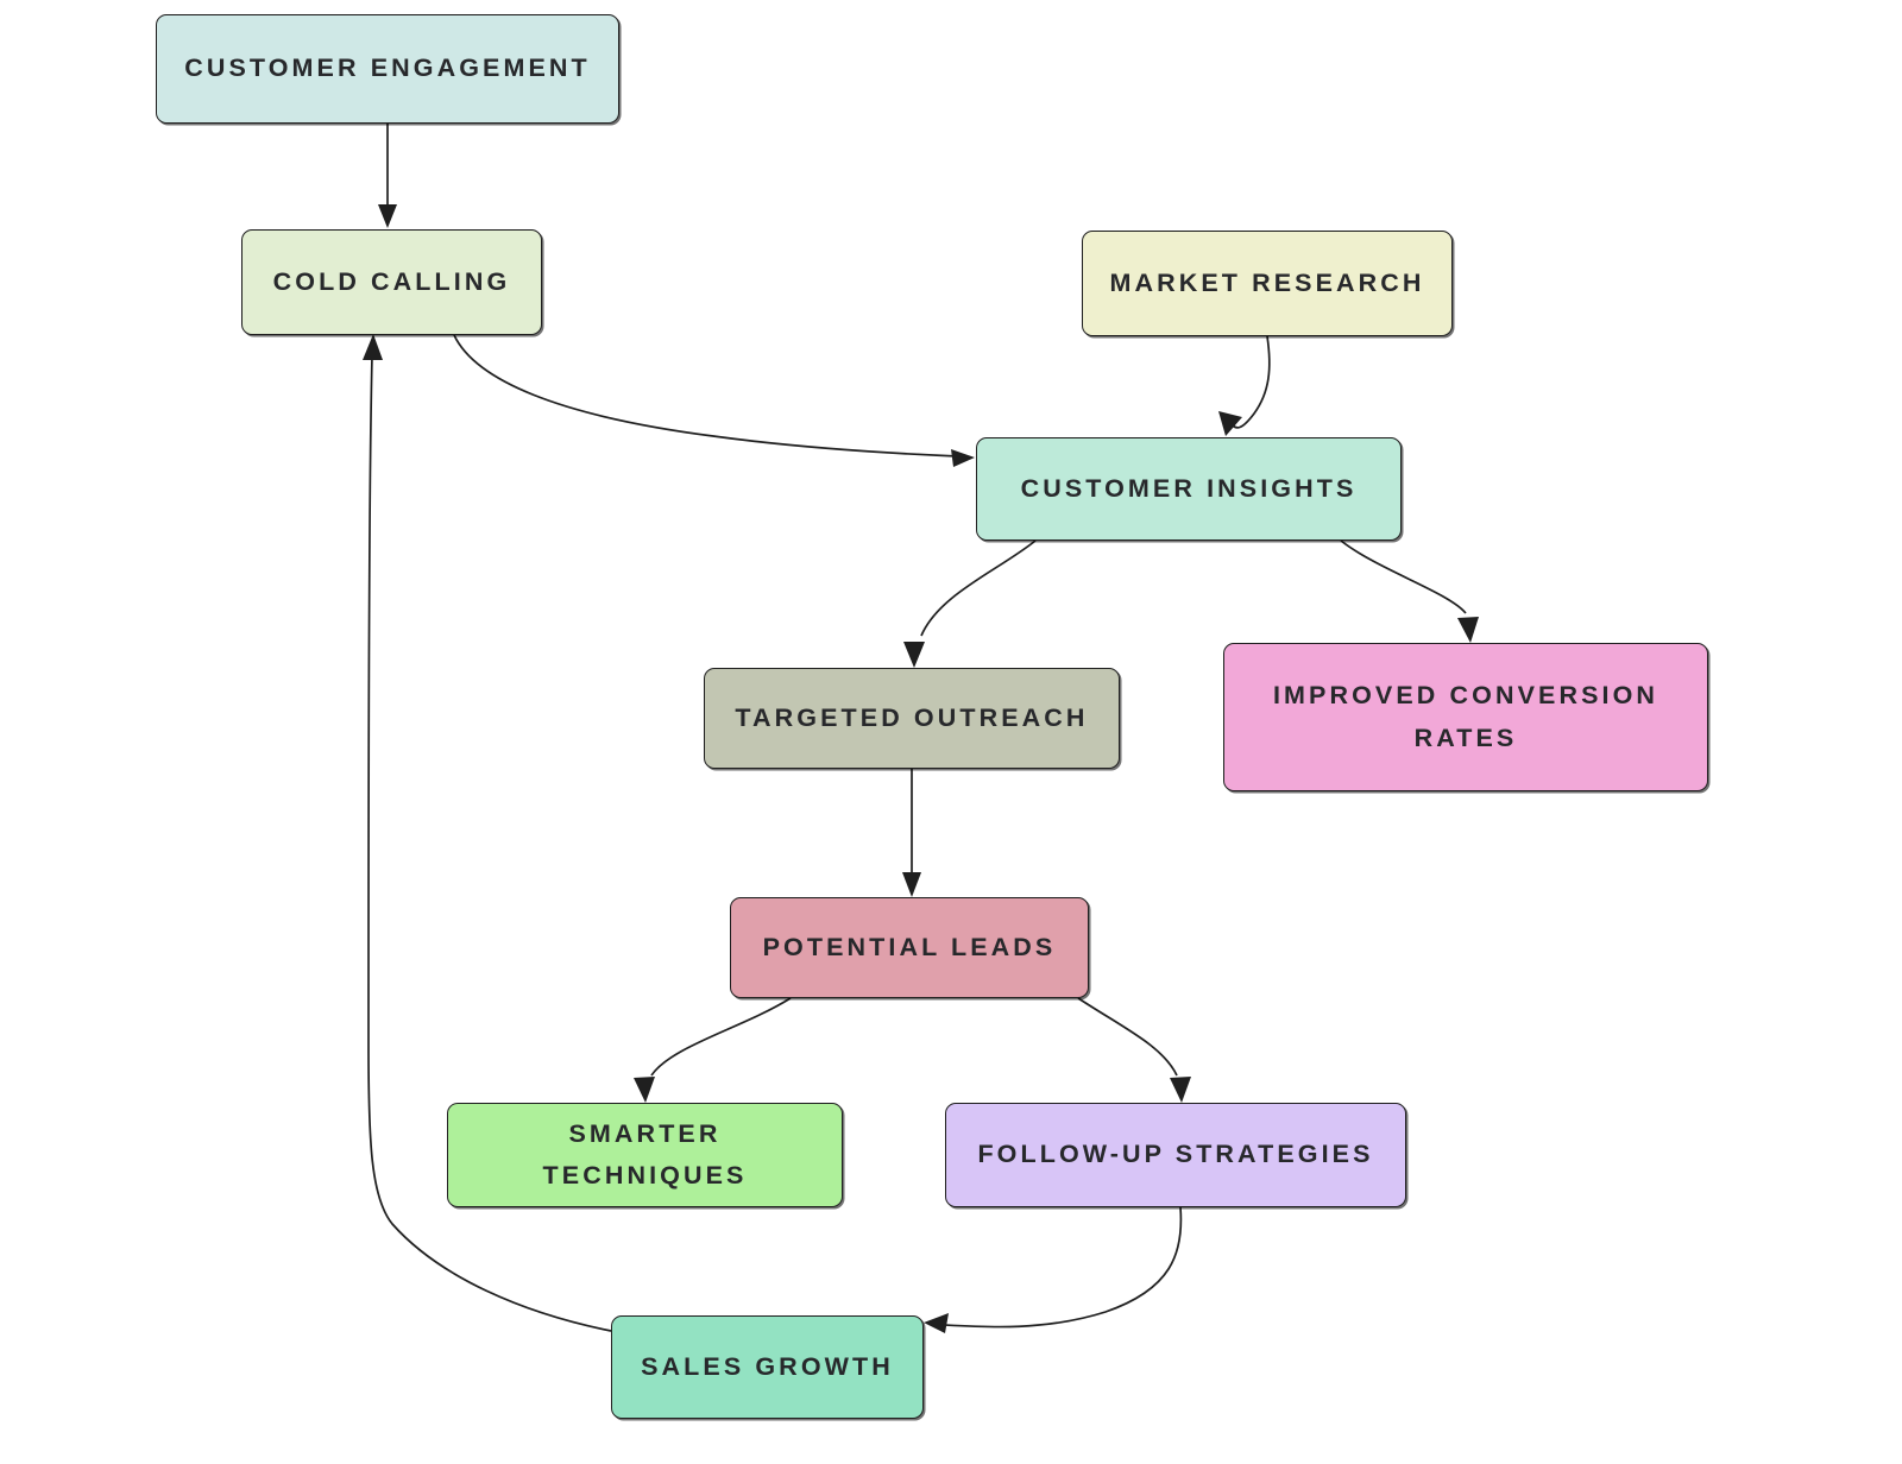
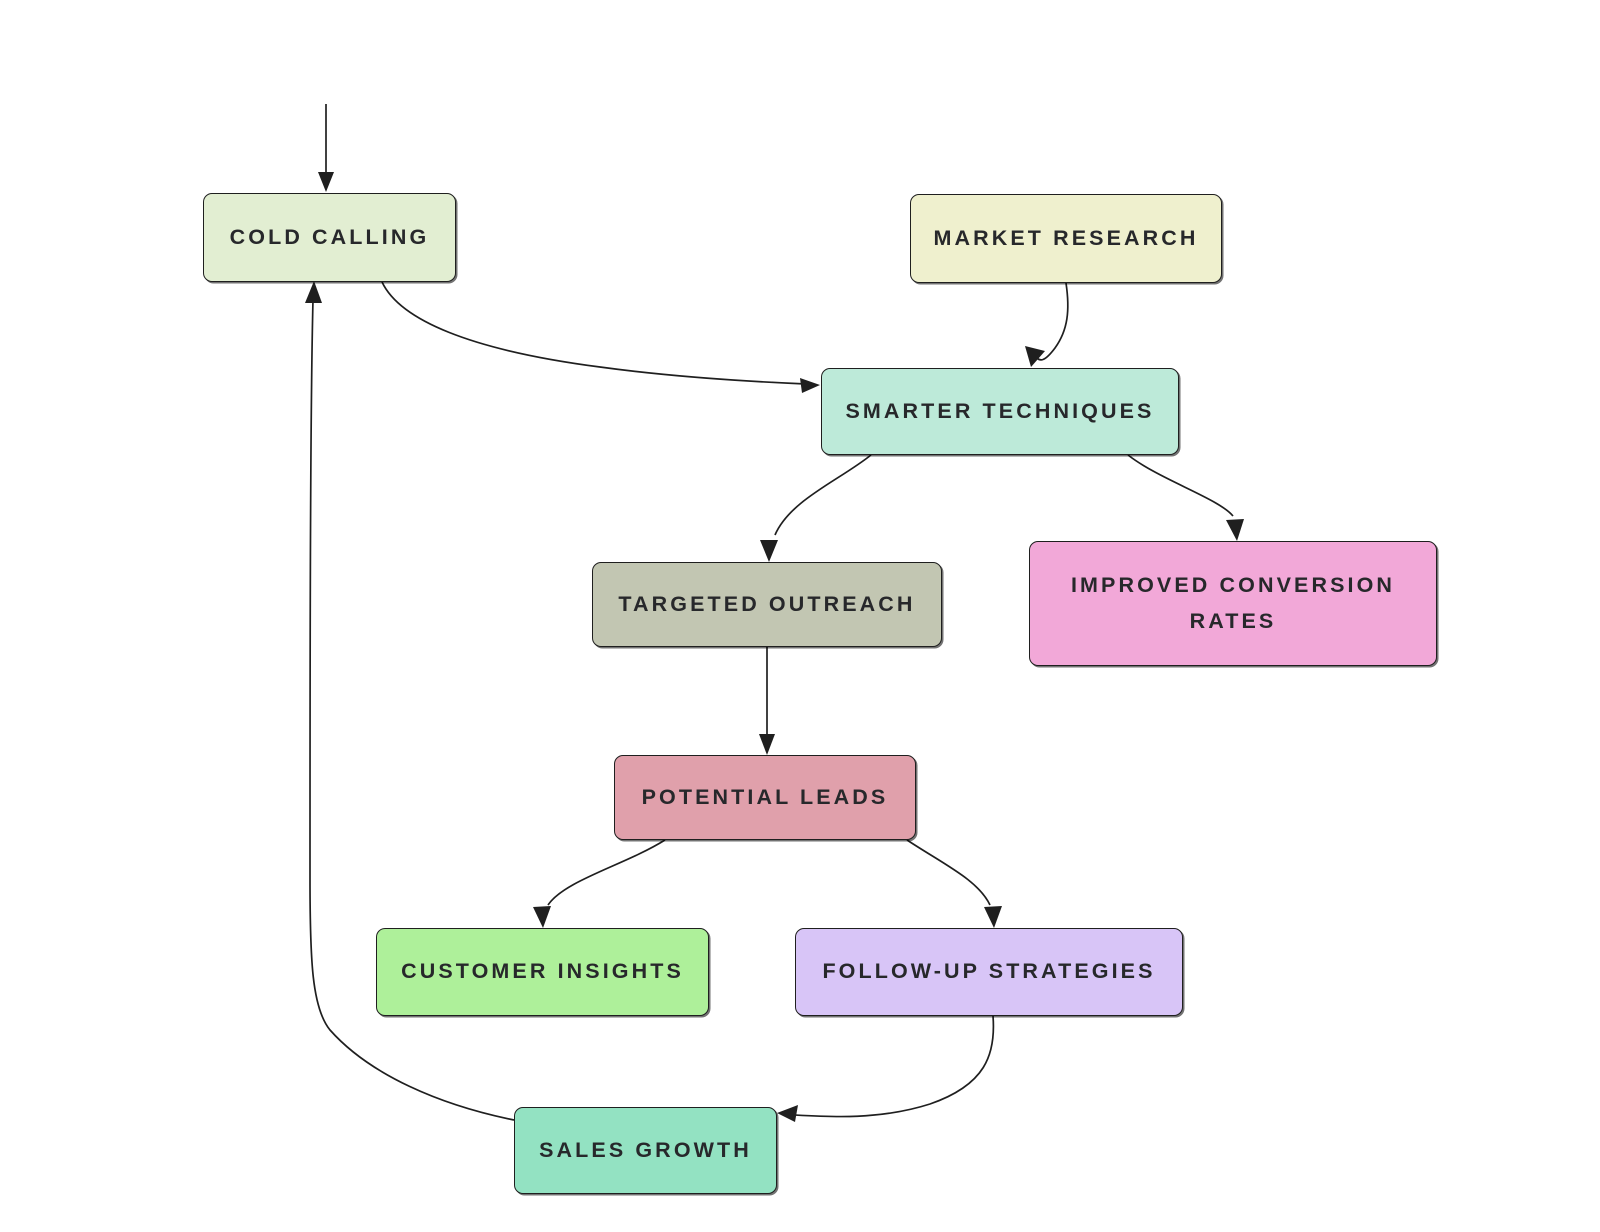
- CUSTOMER ENGAGEMENT
  COLD CALLING
  MARKET RESEARCH
- CUSTOMER INSIGHTS
+ SMARTER TECHNIQUES
  TARGETED OUTREACH
  IMPROVED CONVERSION
  RATES
  POTENTIAL LEADS
- SMARTER TECHNIQUES
+ CUSTOMER INSIGHTS
  FOLLOW-UP STRATEGIES
  SALES GROWTH
